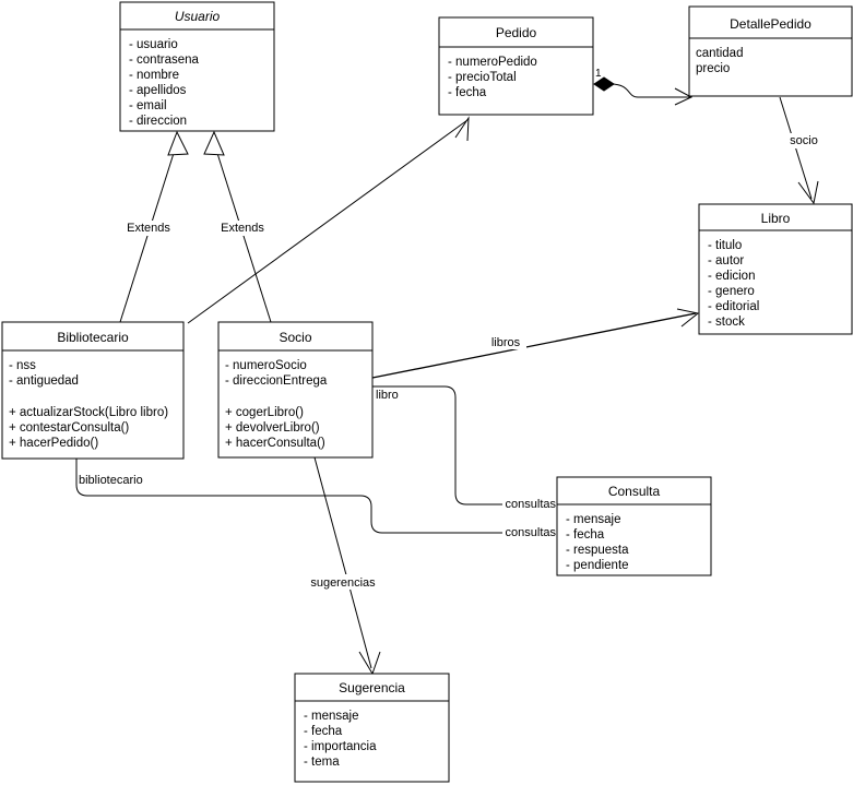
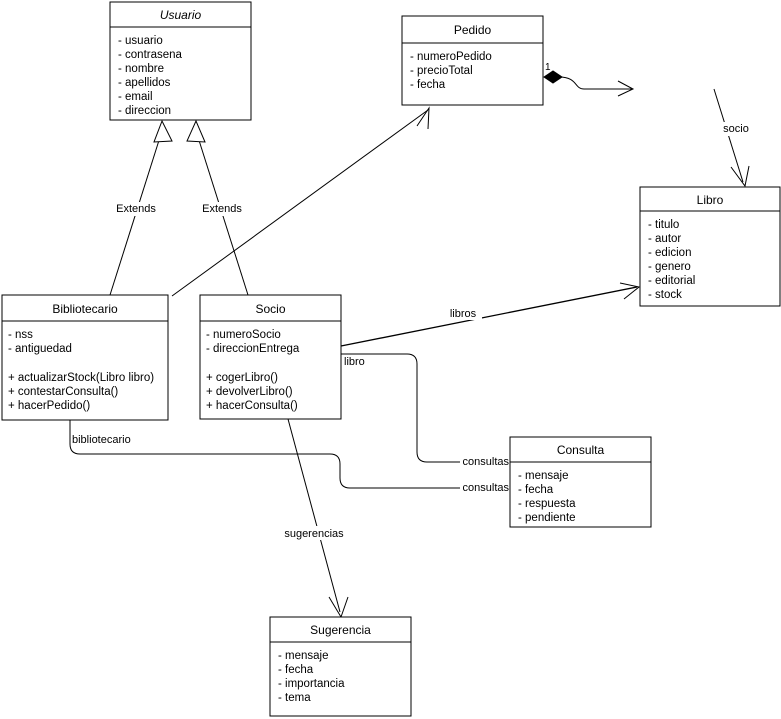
  Extends
  Extends
  1
  socio
  libros
  libro
  consultas
  bibliotecario
  consultas
  sugerencias
  Usuario
  - usuario
  - contrasena
  - nombre
  - apellidos
  - email
  - direccion
  Pedido
  - numeroPedido
  - precioTotal
  - fecha
- DetallePedido
- cantidad
- precio
  Libro
  - titulo
  - autor
  - edicion
  - genero
  - editorial
  - stock
  Bibliotecario
  - nss
  - antiguedad
  + actualizarStock(Libro libro)
  + contestarConsulta()
  + hacerPedido()
  Socio
  - numeroSocio
  - direccionEntrega
  + cogerLibro()
  + devolverLibro()
  + hacerConsulta()
  Consulta
  - mensaje
  - fecha
  - respuesta
  - pendiente
  Sugerencia
  - mensaje
  - fecha
  - importancia
  - tema
